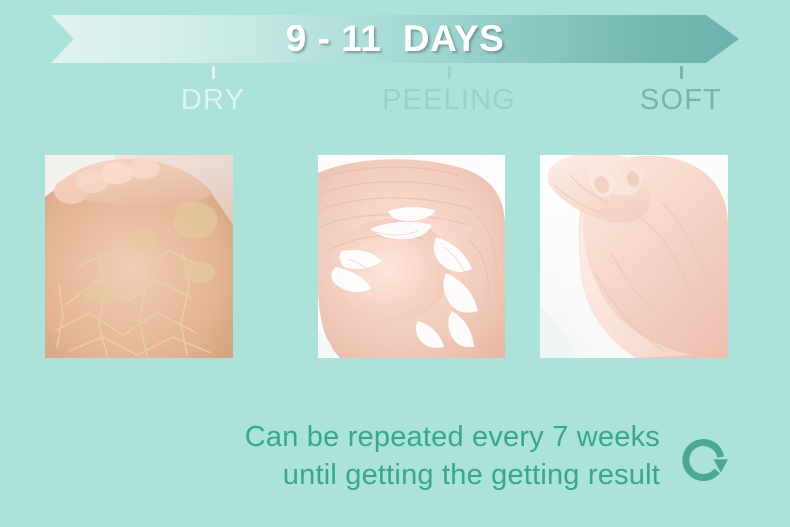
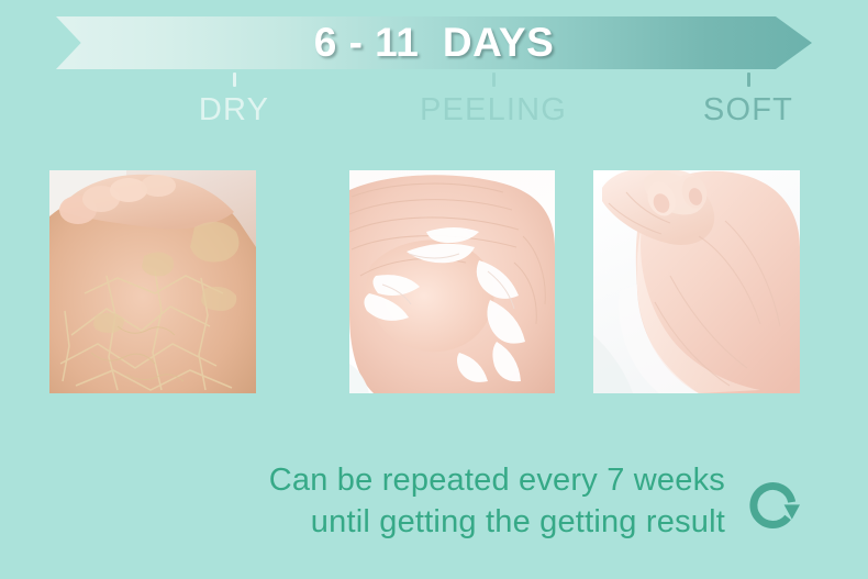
- 9 - 11 DAYS
+ 6 - 11 DAYS
  DRY
  SOFT
  Can be repeated every 7 weeks
  until getting the getting result
